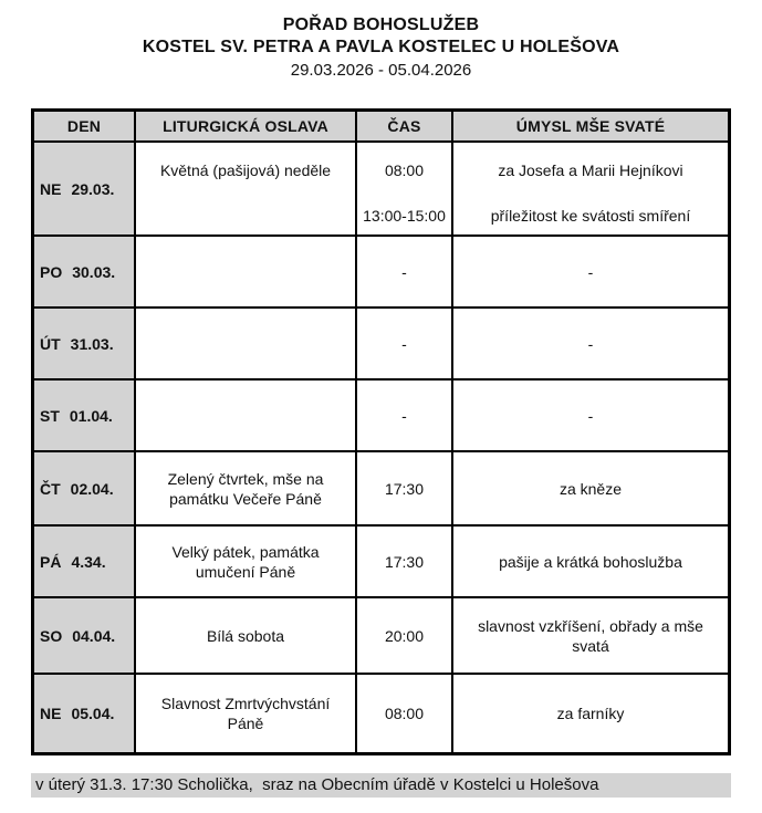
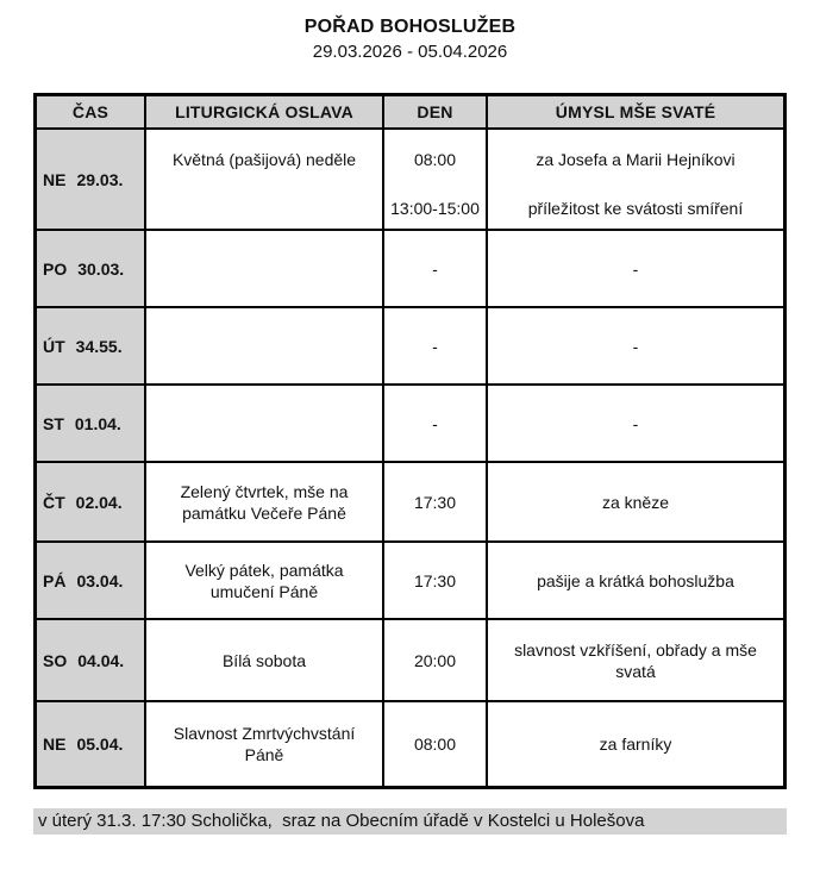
  POŘAD BOHOSLUŽEB
- KOSTEL SV. PETRA A PAVLA KOSTELEC U HOLEŠOVA
  29.03.2026 - 05.04.2026
- DEN
+ ČAS
  LITURGICKÁ OSLAVA
- ČAS
+ DEN
  ÚMYSL MŠE SVATÉ
  NE
  29.03.
  Květná (pašijová) neděle
  08:00
  13:00-15:00
  za Josefa a Marii Hejníkovi
  příležitost ke svátosti smíření
  PO
  30.03.
  -
  -
  ÚT
- 31.03.
+ 34.55.
  -
  -
  ST
  01.04.
  -
  -
  ČT
  02.04.
  Zelený čtvrtek, mše na památku Večeře Páně
  17:30
  za kněze
  PÁ
- 4.34.
+ 03.04.
  Velký pátek, památka umučení Páně
  17:30
  pašije a krátká bohoslužba
  SO
  04.04.
  Bílá sobota
  20:00
  slavnost vzkříšení, obřady a mše svatá
  NE
  05.04.
  Slavnost Zmrtvýchvstání Páně
  08:00
  za farníky
  v úterý 31.3. 17:30 Scholička, sraz na Obecním úřadě v Kostelci u Holešova
